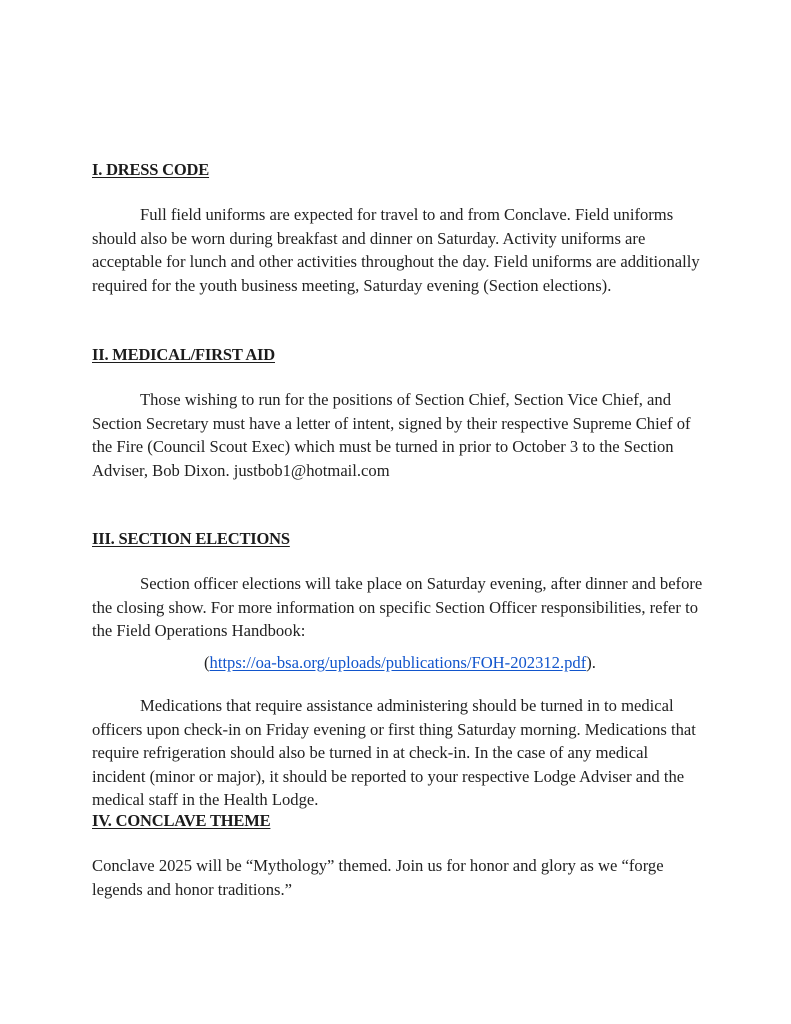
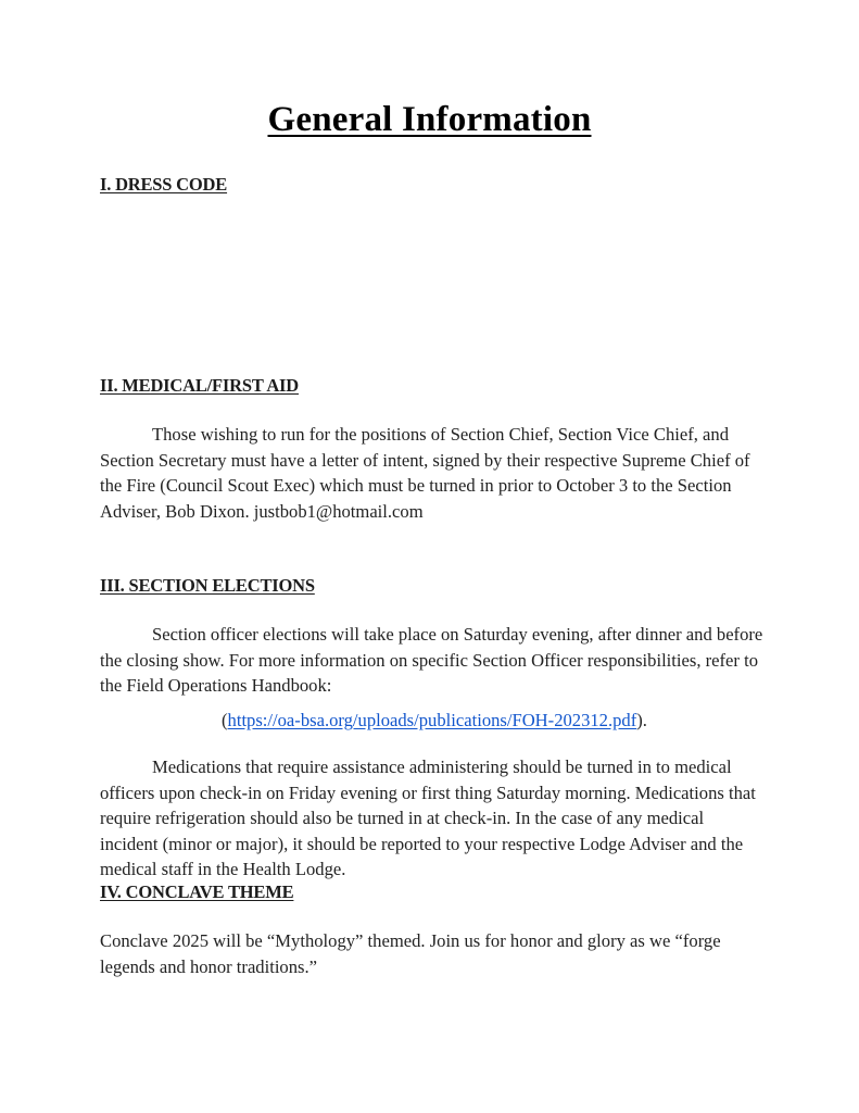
+ General Information
  I. DRESS CODE
- Full field uniforms are expected for travel to and from Conclave. Field uniforms should also be worn during breakfast and dinner on Saturday. Activity uniforms are acceptable for lunch and other activities throughout the day. Field uniforms are additionally required for the youth business meeting, Saturday evening (Section elections).
  II. MEDICAL/FIRST AID
  Those wishing to run for the positions of Section Chief, Section Vice Chief, and Section Secretary must have a letter of intent, signed by their respective Supreme Chief of the Fire (Council Scout Exec) which must be turned in prior to October 3 to the Section Adviser, Bob Dixon. justbob1@hotmail.com
  III. SECTION ELECTIONS
  Section officer elections will take place on Saturday evening, after dinner and before the closing show. For more information on specific Section Officer responsibilities, refer to the Field Operations Handbook:
  (https://oa-bsa.org/uploads/publications/FOH-202312.pdf).
  Medications that require assistance administering should be turned in to medical officers upon check-in on Friday evening or first thing Saturday morning. Medications that require refrigeration should also be turned in at check-in. In the case of any medical incident (minor or major), it should be reported to your respective Lodge Adviser and the medical staff in the Health Lodge.
  IV. CONCLAVE THEME
  Conclave 2025 will be “Mythology” themed. Join us for honor and glory as we “forge legends and honor traditions.”
